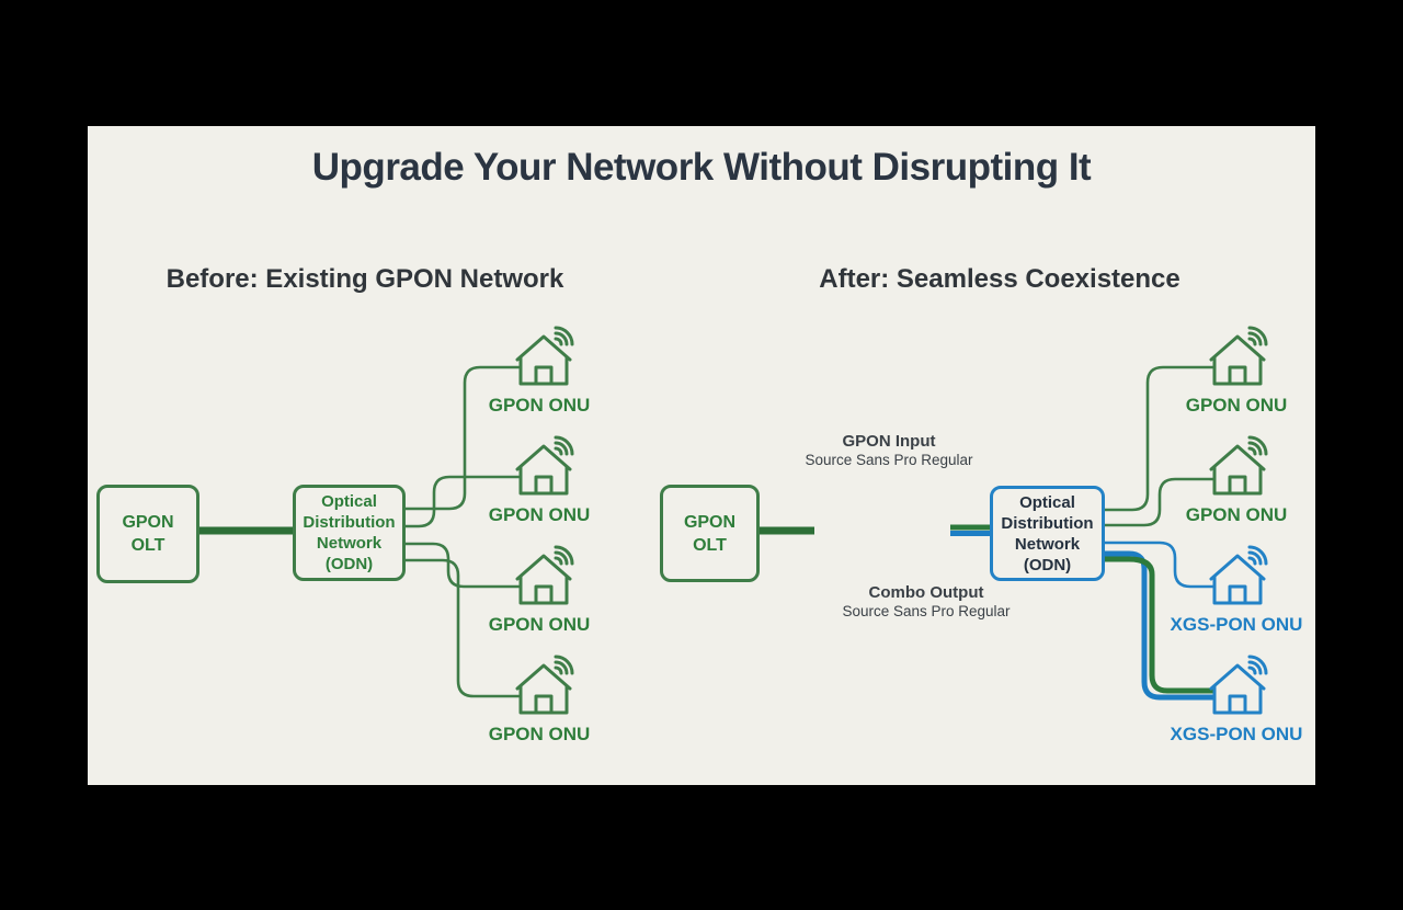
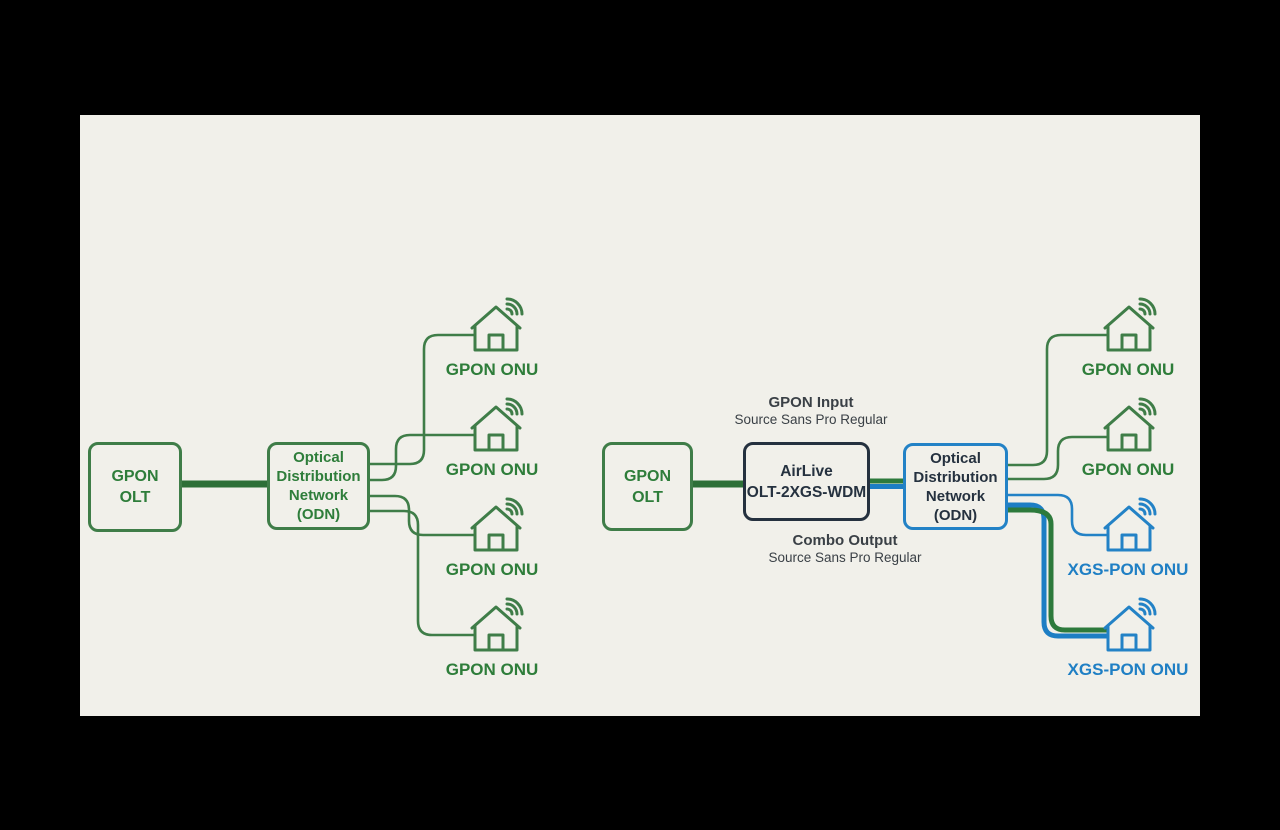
- Upgrade Your Network Without Disrupting It
- Before: Existing GPON Network
- After: Seamless Coexistence
  GPON
  OLT
  Optical
  Distribution
  Network
  (ODN)
  GPON
  OLT
+ AirLive
+ OLT-2XGS-WDM
  Optical
  Distribution
  Network
  (ODN)
  GPON Input
  Source Sans Pro Regular
  Combo Output
  Source Sans Pro Regular
  GPON ONU
  GPON ONU
  GPON ONU
  GPON ONU
  GPON ONU
  GPON ONU
  XGS-PON ONU
  XGS-PON ONU
